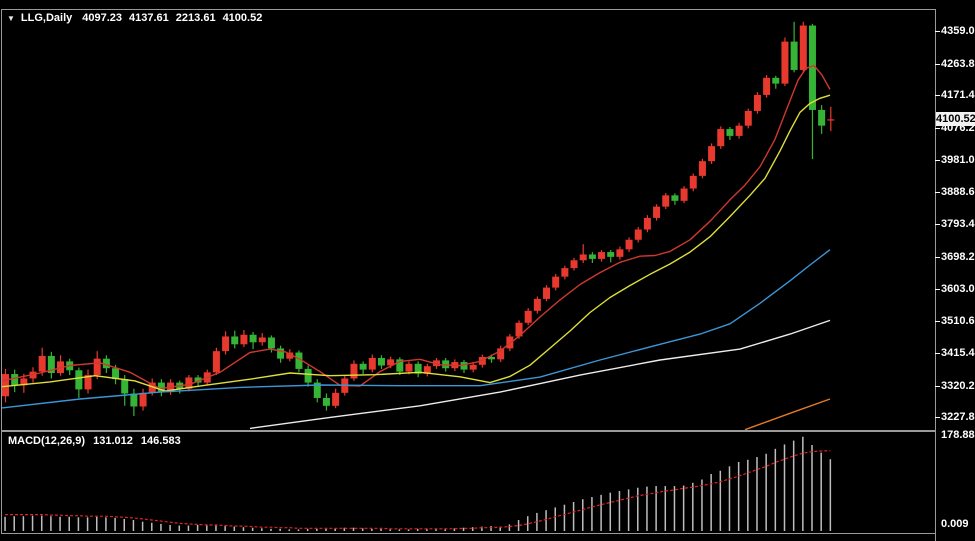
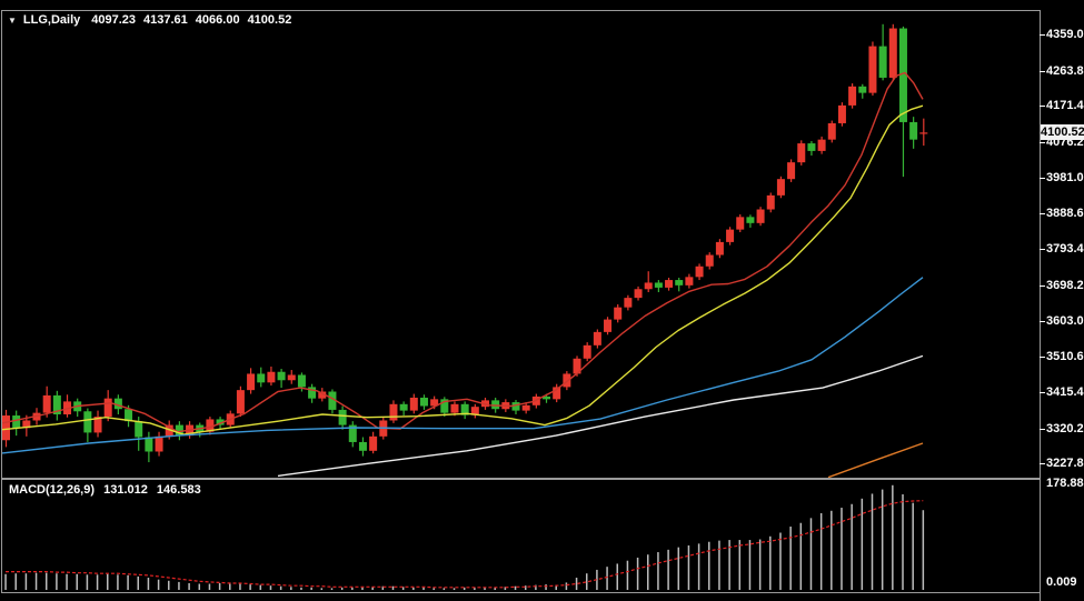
  ▼
  LLG,Daily
  4097.23
  4137.61
- 2213.61
+ 4066.00
  4100.52
  4359.0
  4263.8
  4171.4
  4076.2
  3981.0
  3888.6
  3793.4
  3698.2
  3603.0
  3510.6
  3415.4
  3320.2
  3227.8
  178.88
  0.009
  4100.52
  MACD(12,26,9) 131.012 146.583
